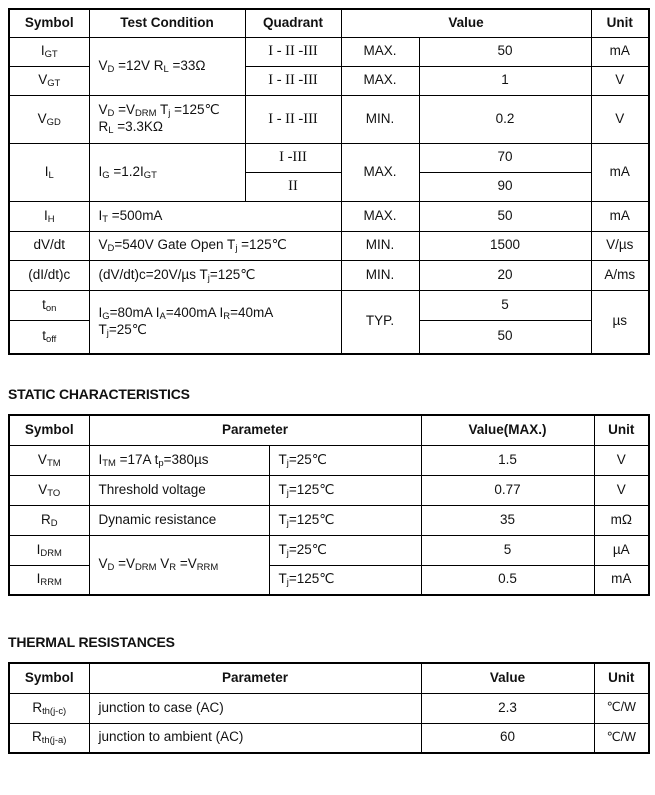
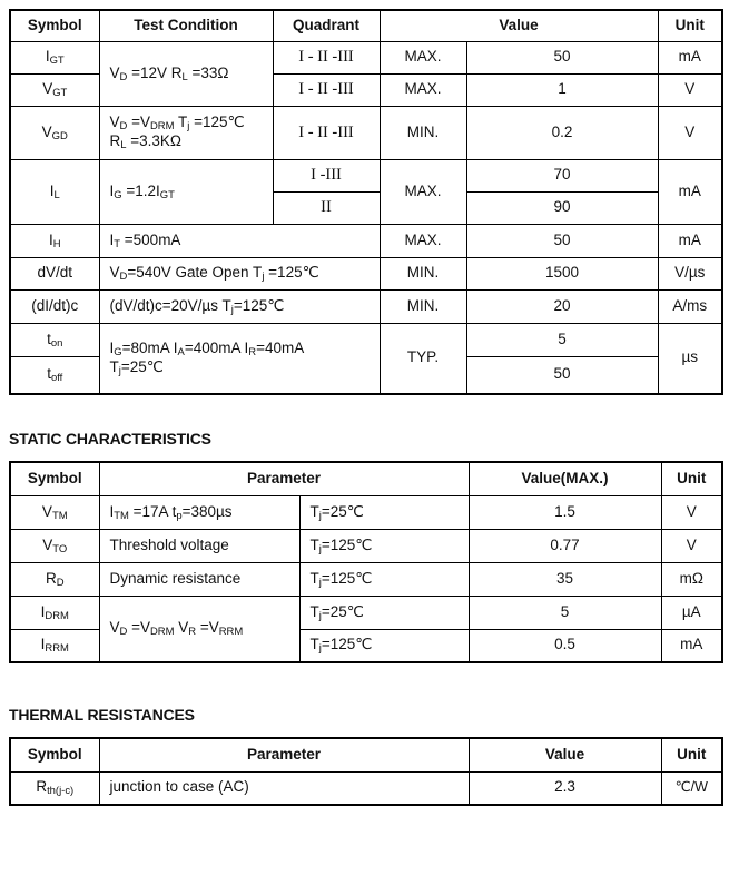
  Symbol	Test Condition	Quadrant	Value	Unit
  IGT	VD =12V RL =33Ω	I - II -III	MAX.	50	mA
  VGT	I - II -III	MAX.	1	V
  VGD	VD =VDRM Tj =125℃ RL =3.3KΩ	I - II -III	MIN.	0.2	V
  IL	IG =1.2IGT	I -III	MAX.	70	mA
  II	90
  IH	IT =500mA	MAX.	50	mA
  dV/dt	VD=540V Gate Open Tj =125℃	MIN.	1500	V/µs
  (dI/dt)c	(dV/dt)c=20V/µs Tj=125℃	MIN.	20	A/ms
  ton	IG=80mA IA=400mA IR=40mA Tj=25℃	TYP.	5	µs
  toff	50
  STATIC CHARACTERISTICS
  Symbol	Parameter	Value(MAX.)	Unit
  VTM	ITM =17A tp=380µs	Tj=25℃	1.5	V
  VTO	Threshold voltage	Tj=125℃	0.77	V
  RD	Dynamic resistance	Tj=125℃	35	mΩ
  IDRM	VD =VDRM VR =VRRM	Tj=25℃	5	µA
  IRRM	Tj=125℃	0.5	mA
  THERMAL RESISTANCES
  Symbol	Parameter	Value	Unit
  Rth(j-c)	junction to case (AC)	2.3	℃/W
- Rth(j-a)	junction to ambient (AC)	60	℃/W
